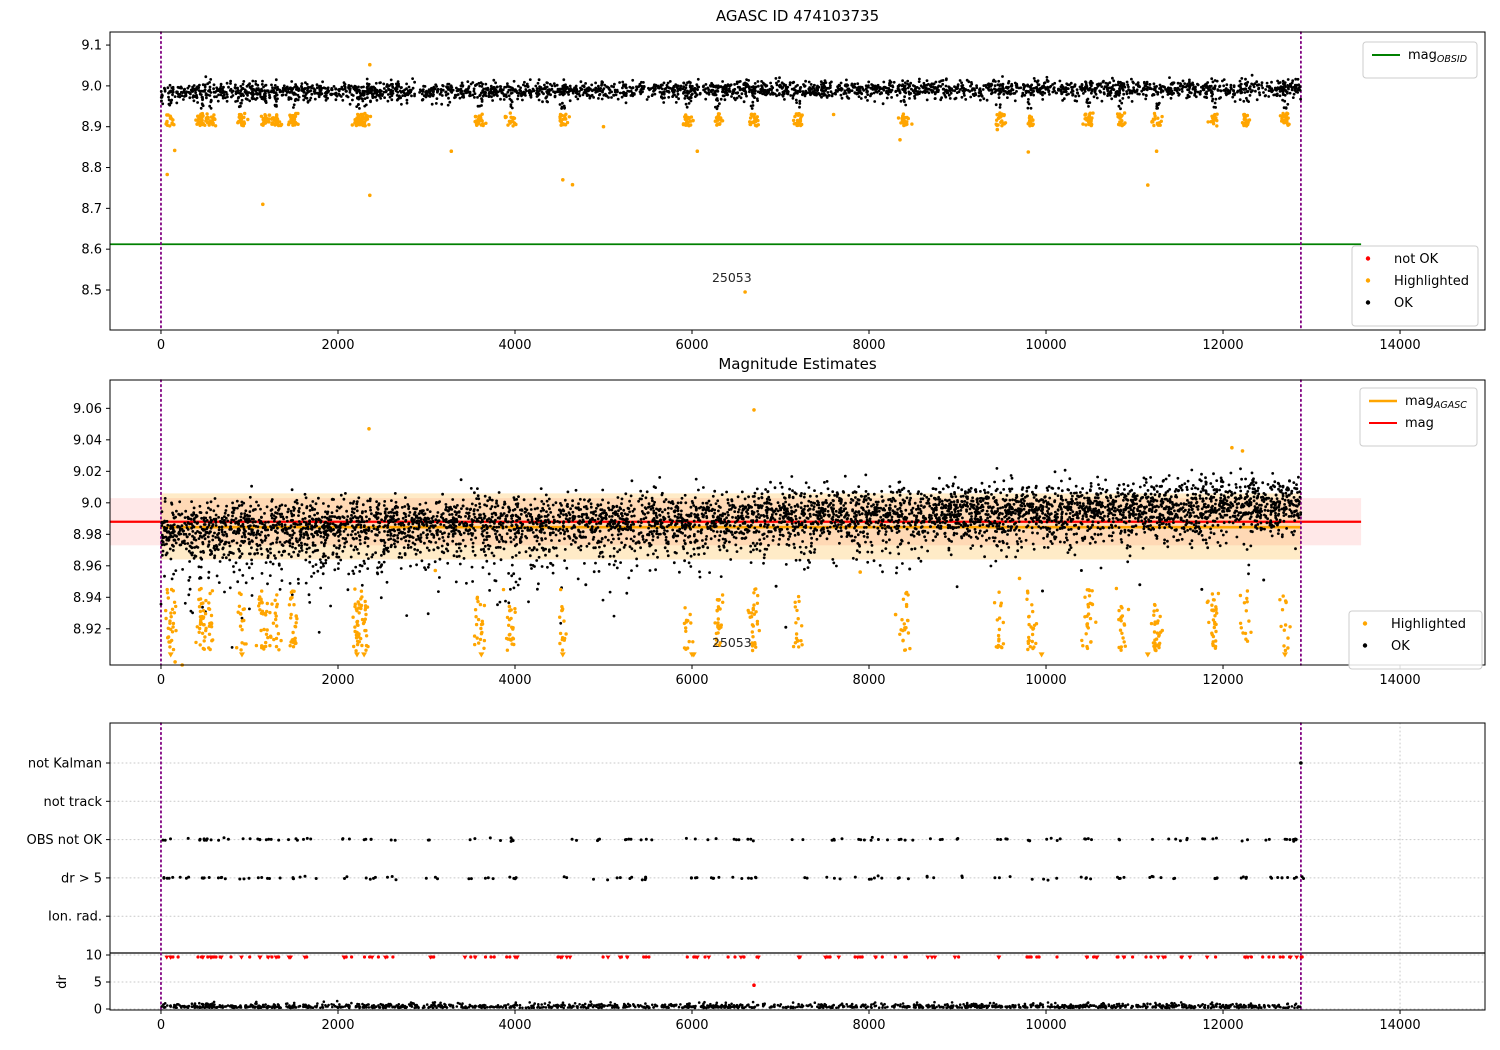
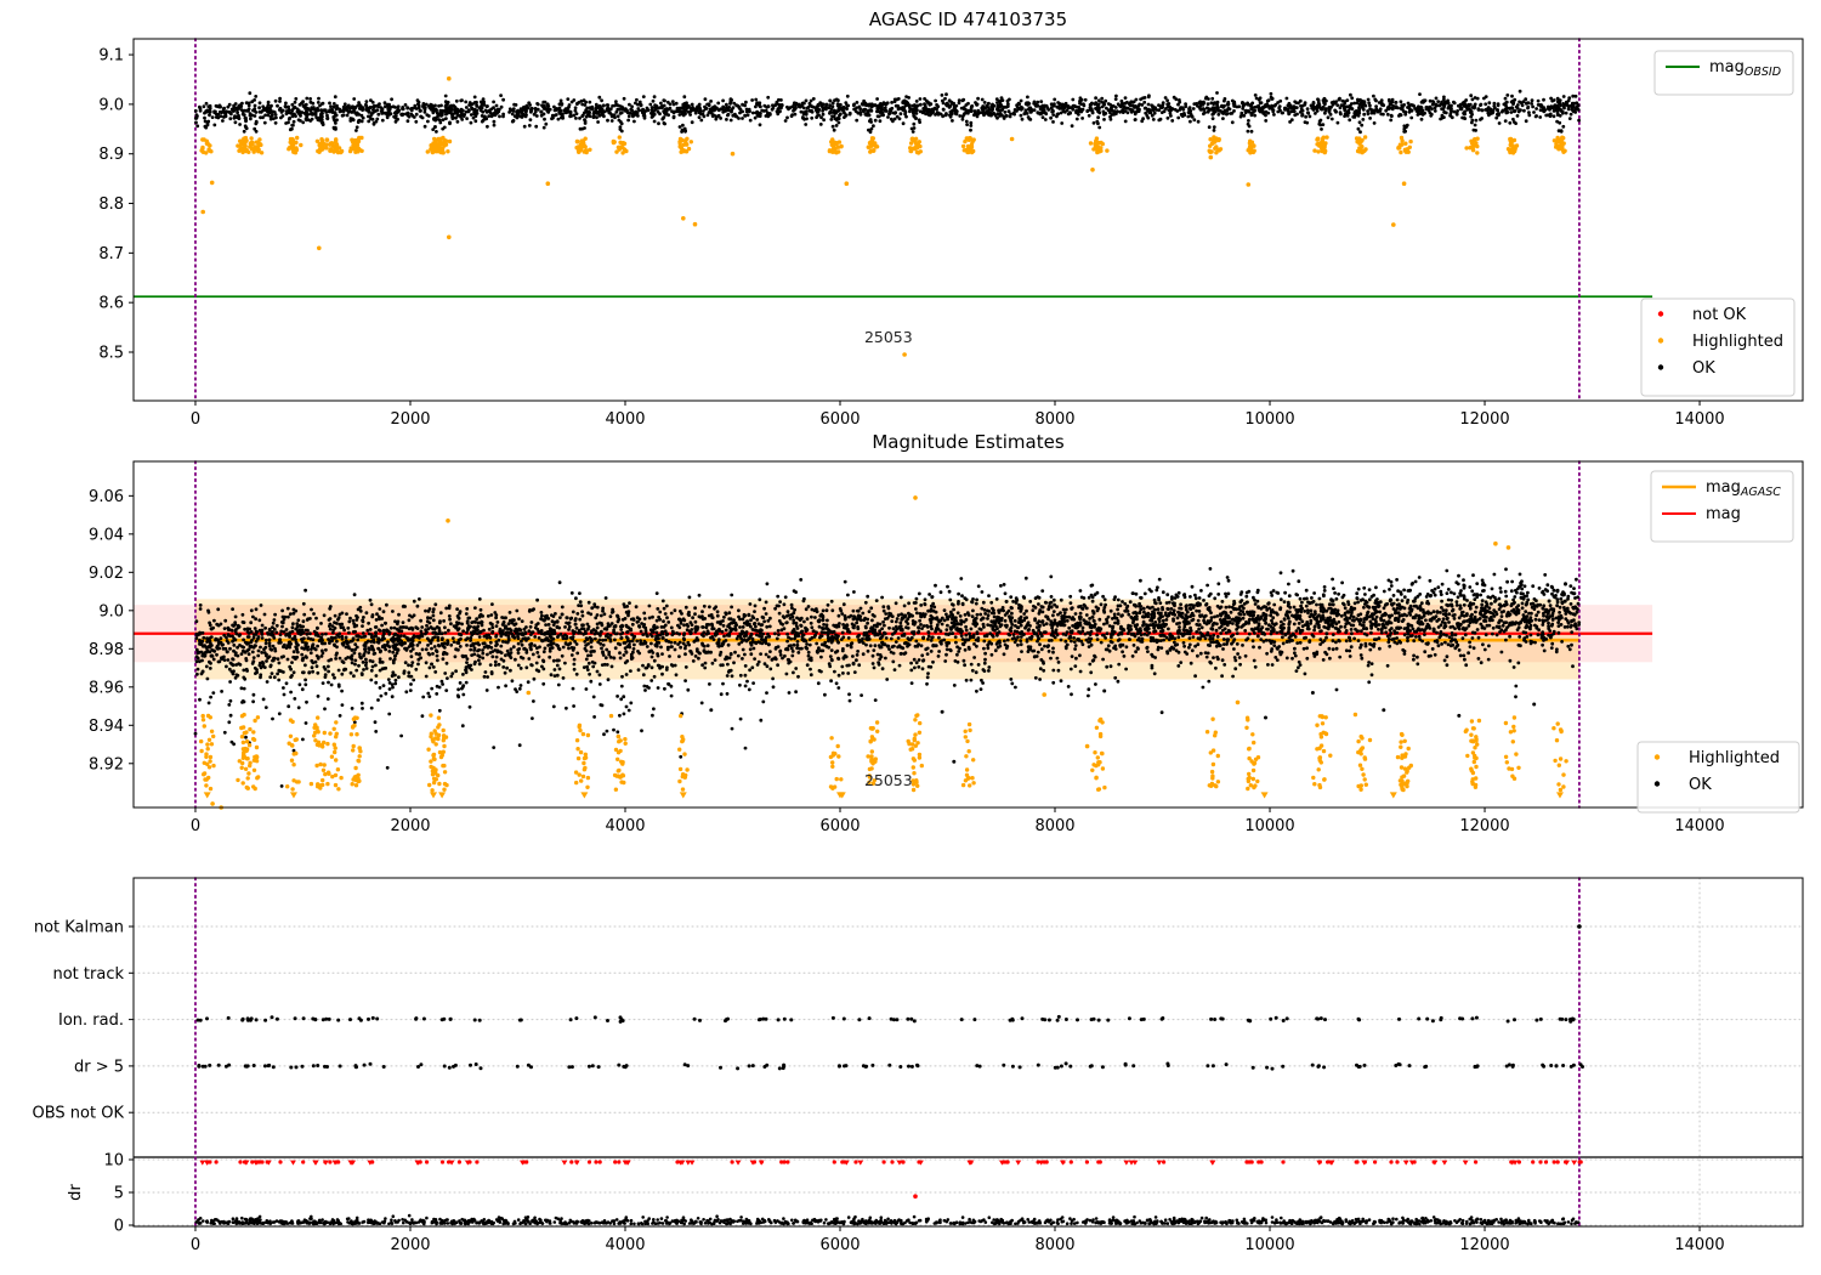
  25053
  AGASC ID 474103735
  0
  2000
  4000
  6000
  8000
  10000
  12000
  14000
  8.5
  8.6
  8.7
  8.8
  8.9
  9.0
  9.1
  magOBSID
  not OK
  Highlighted
  OK
  25053
  Magnitude Estimates
  0
  2000
  4000
  6000
  8000
  10000
  12000
  14000
  8.92
  8.94
  8.96
  8.98
  9.0
  9.02
  9.04
  9.06
  magAGASC
  mag
  Highlighted
  OK
  0
  2000
  4000
  6000
  8000
  10000
  12000
  14000
  not Kalman
  not track
- OBS not OK
+ Ion. rad.
  dr > 5
- Ion. rad.
+ OBS not OK
  0
  5
  10
